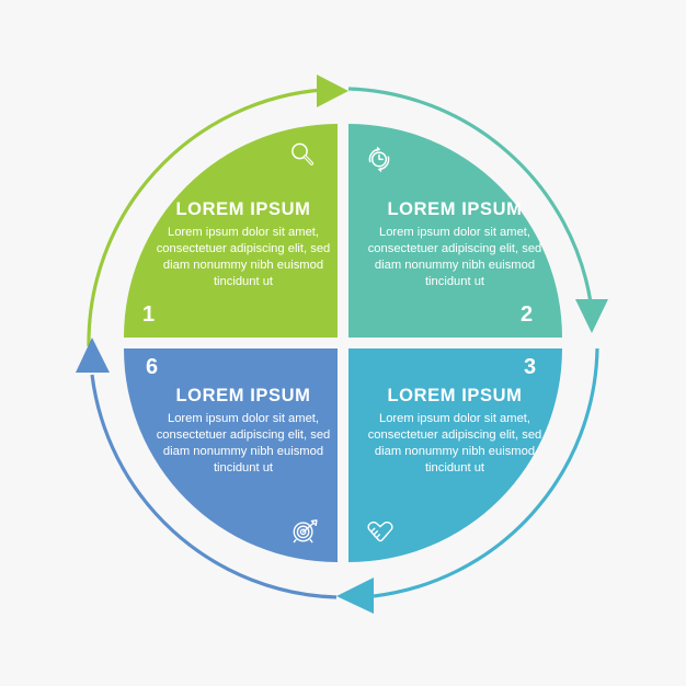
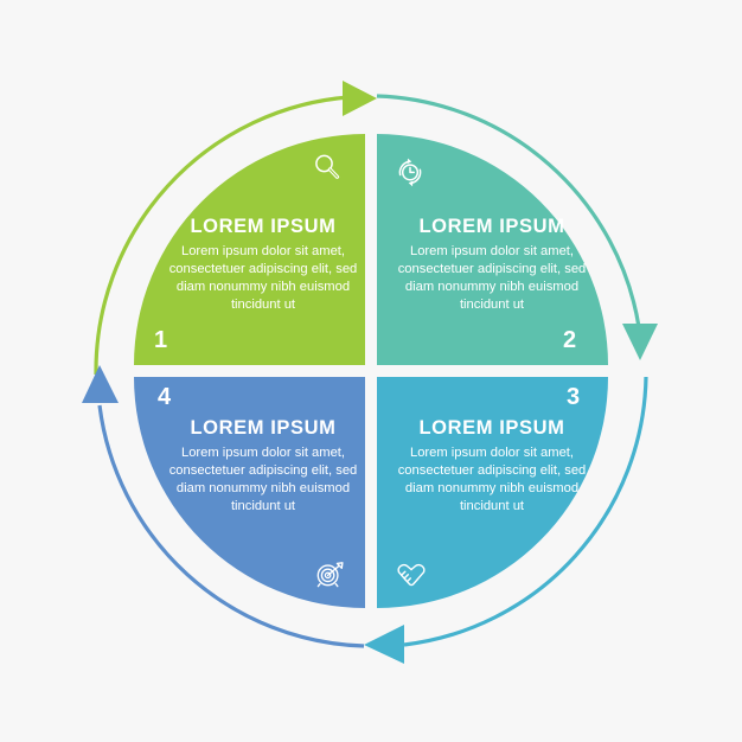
  LOREM IPSUM
  Lorem ipsum dolor sit amet, consectetuer adipiscing elit, sed diam nonummy nibh euismod tincidunt ut
  LOREM IPSUM
  Lorem ipsum dolor sit amet, consectetuer adipiscing elit, sed diam nonummy nibh euismod tincidunt ut
  LOREM IPSUM
  Lorem ipsum dolor sit amet, consectetuer adipiscing elit, sed diam nonummy nibh euismod tincidunt ut
  LOREM IPSUM
  Lorem ipsum dolor sit amet, consectetuer adipiscing elit, sed diam nonummy nibh euismod tincidunt ut
  1
  2
  3
- 6
+ 4
